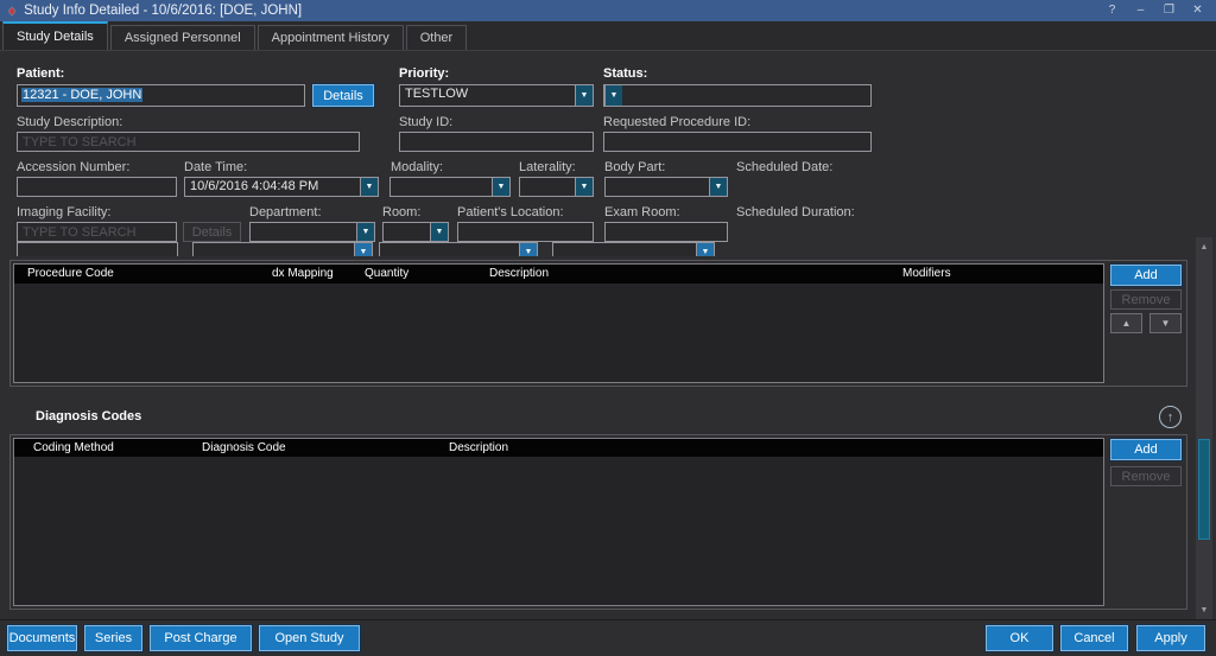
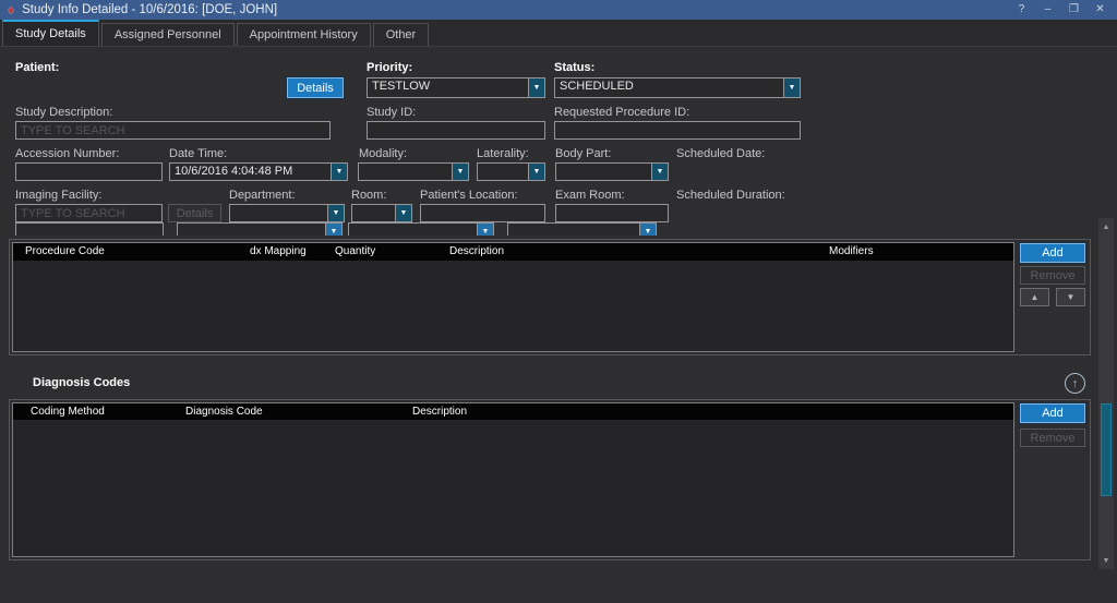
  ♦
  Study Info Detailed - 10/6/2016: [DOE, JOHN]
  ?
  –
  ❐
  ✕
  Study Details
  Assigned Personnel
  Appointment History
  Other
  Patient:
  Priority:
  Status:
- 12321 - DOE, JOHN
  Details
  TESTLOW
+ SCHEDULED
  Study Description:
  Study ID:
  Requested Procedure ID:
  TYPE TO SEARCH
  Accession Number:
  Date Time:
  Modality:
  Laterality:
  Body Part:
  Scheduled Date:
  10/6/2016 4:04:48 PM
  Imaging Facility:
  Department:
  Room:
  Patient's Location:
  Exam Room:
  Scheduled Duration:
  TYPE TO SEARCH
  Details
  Procedure Code
  dx Mapping
  Quantity
  Description
  Modifiers
  Add
  Remove
  ▲
  ▼
  Diagnosis Codes
  ↑
  Coding Method
  Diagnosis Code
  Description
  Add
  Remove
- Documents
- Series
- Post Charge
- Open Study
- OK
- Cancel
- Apply
